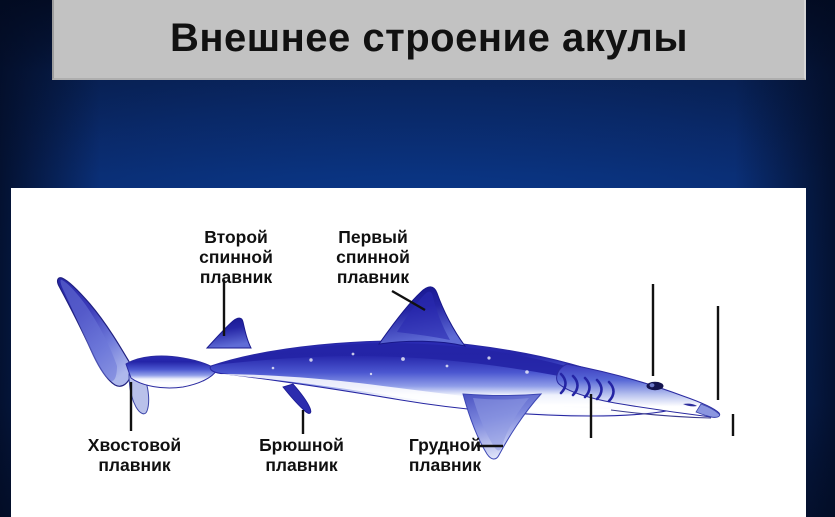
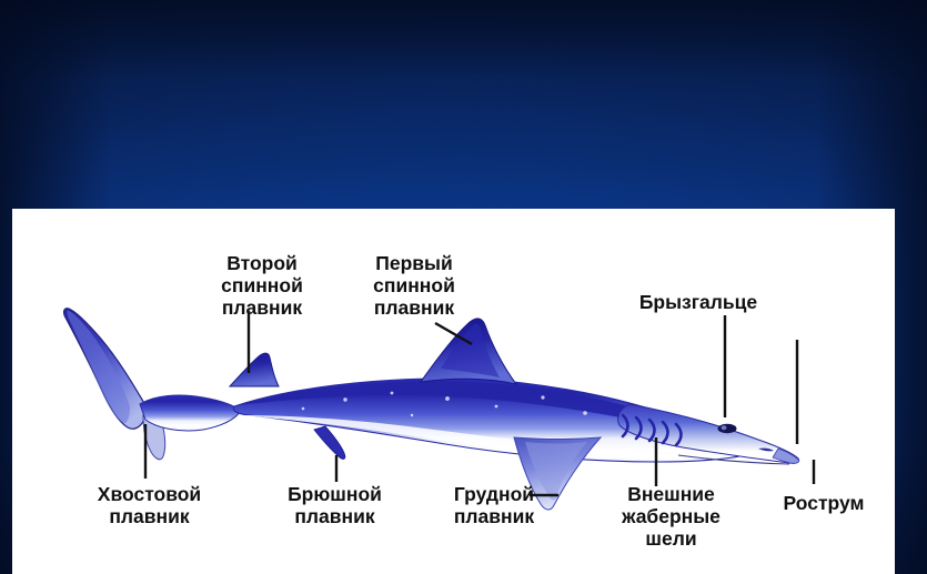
- Внешнее строение акулы
  Второй
  спинной
  плавник
  Первый
  спинной
  плавник
+ Брызгальце
  Хвостовой
  плавник
  Брюшной
  плавник
  Грудной
  плавник
+ Внешние
+ жаберные
+ шели
+ Рострум
